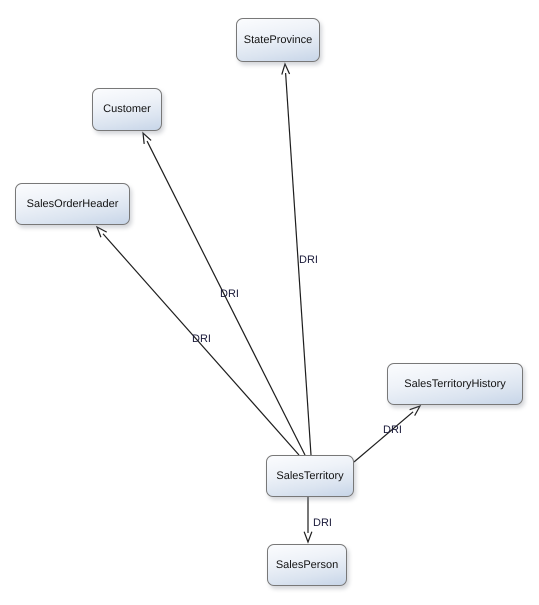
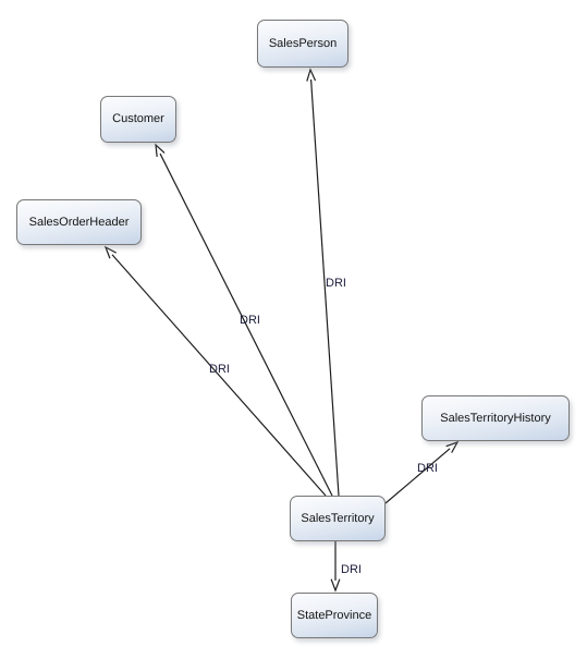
- StateProvince
+ SalesPerson
  Customer
  SalesOrderHeader
  SalesTerritoryHistory
  SalesTerritory
- SalesPerson
+ StateProvince
  DRI
  DRI
  DRI
  DRI
  DRI
